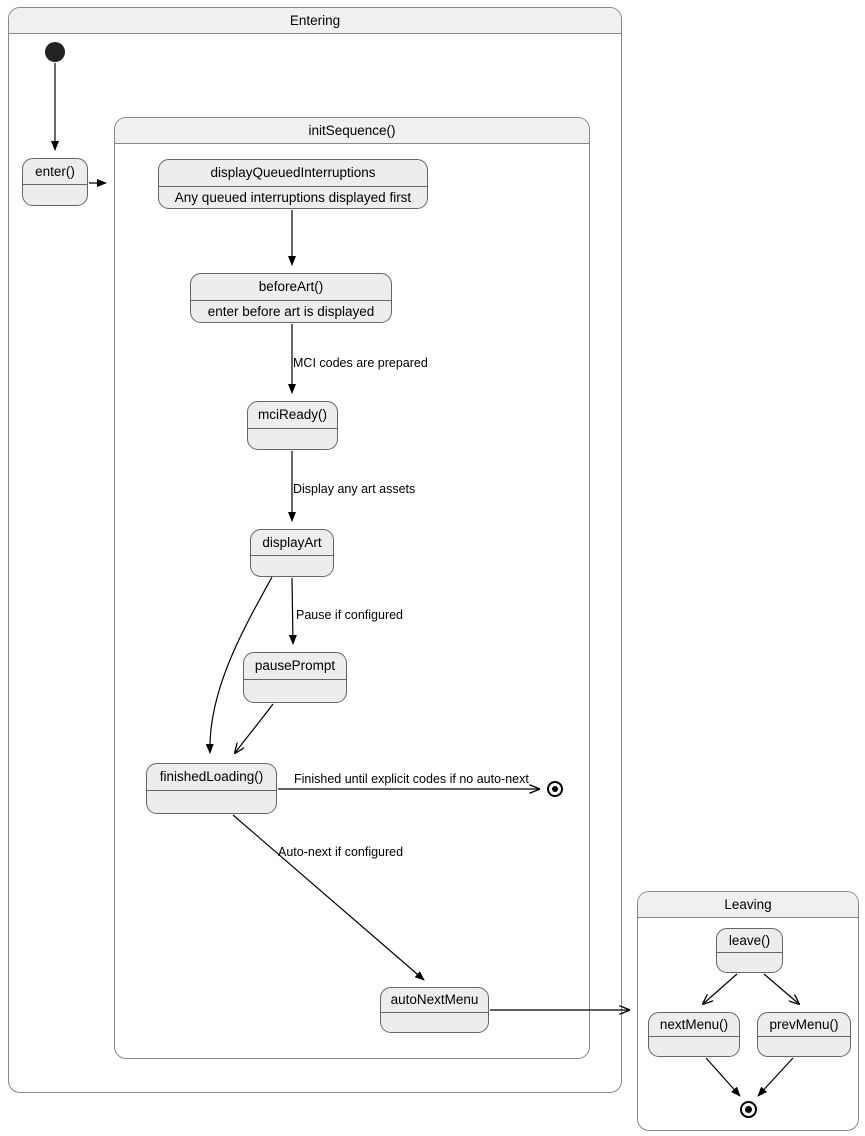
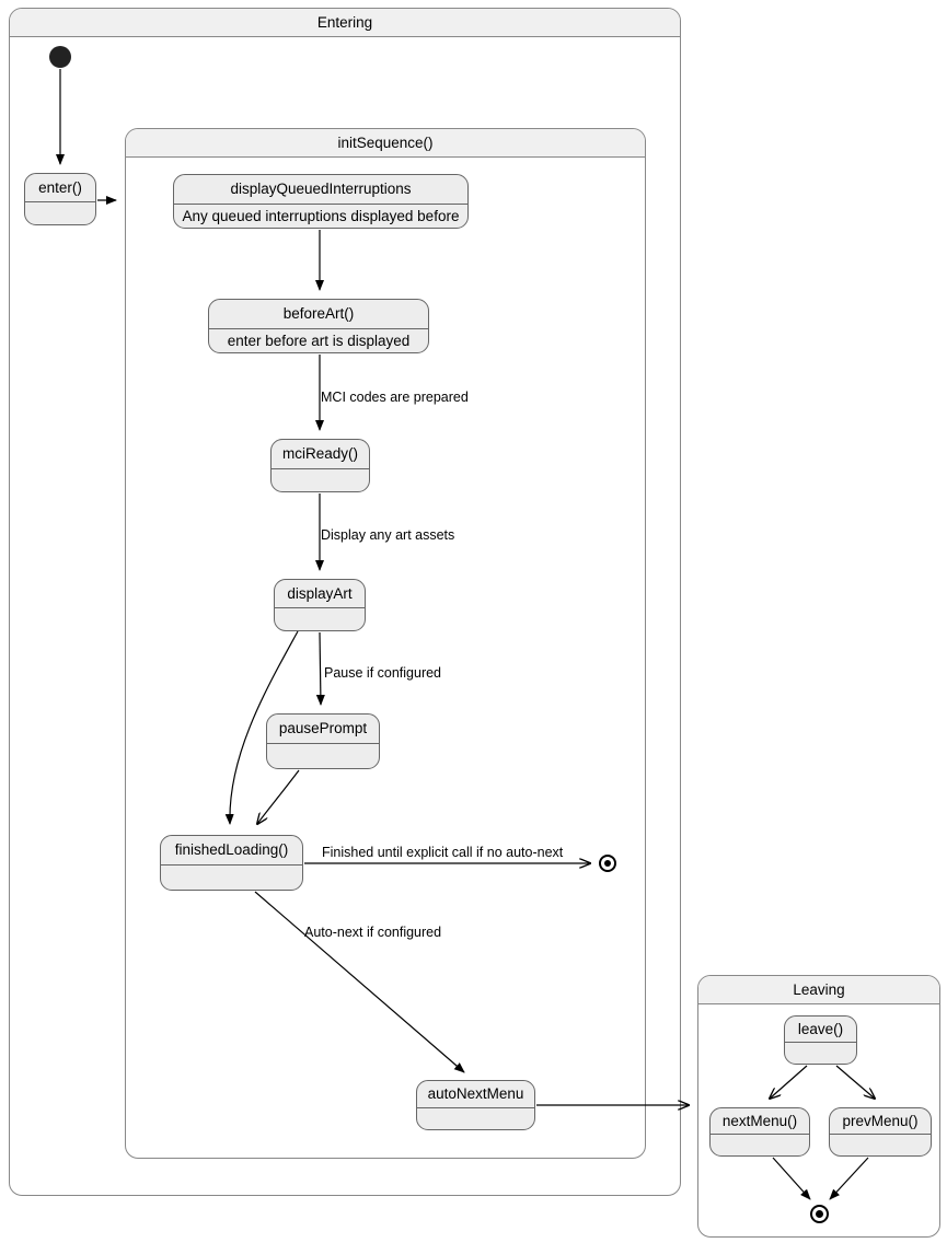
  Entering
  enter()
  initSequence()
  displayQueuedInterruptions
- Any queued interruptions displayed first
+ Any queued interruptions displayed before
  beforeArt()
  enter before art is displayed
  mciReady()
  displayArt
  pausePrompt
  finishedLoading()
  autoNextMenu
  Leaving
  leave()
  nextMenu()
  prevMenu()
  MCI codes are prepared
  Display any art assets
  Pause if configured
- Finished until explicit codes if no auto-next
+ Finished until explicit call if no auto-next
  Auto-next if configured
